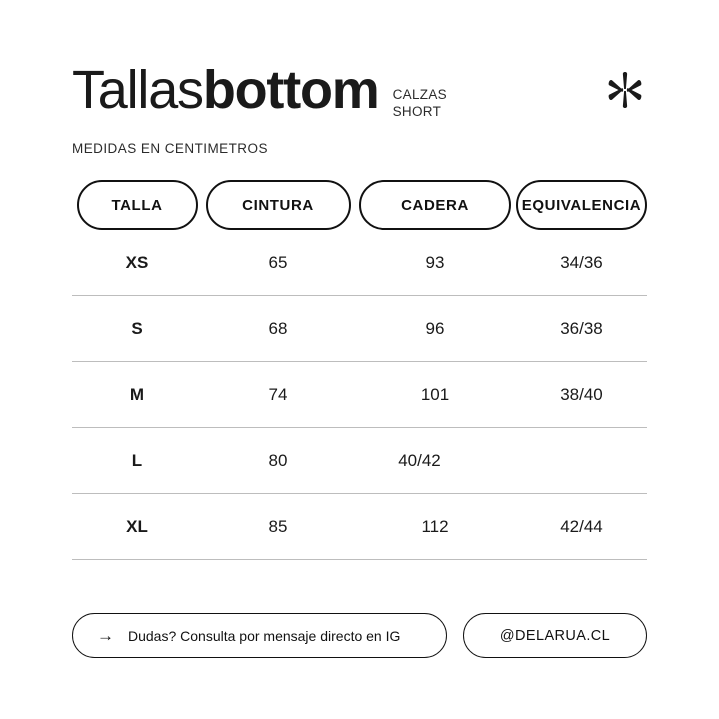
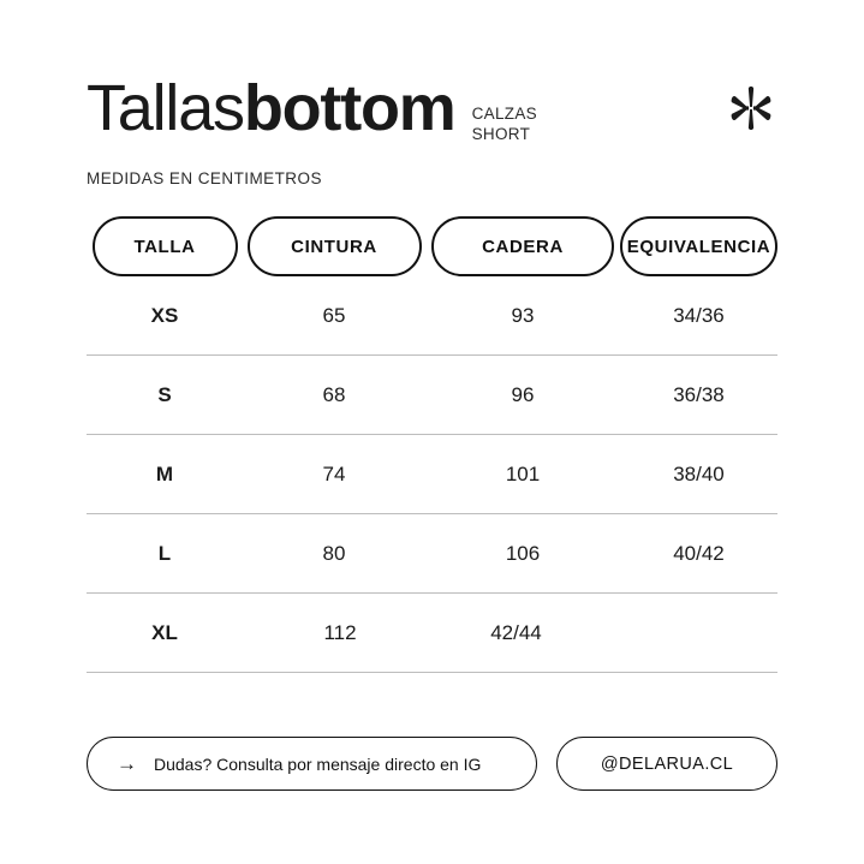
  Tallasbottom
  CALZAS
  SHORT
  MEDIDAS EN CENTIMETROS
  TALLA
  CINTURA
  CADERA
  EQUIVALENCIA
  XS
  65
  93
  34/36
  S
  68
  96
  36/38
  M
  74
  101
  38/40
  L
  80
+ 106
  40/42
  XL
- 85
  112
  42/44
  →
  Dudas? Consulta por mensaje directo en IG
  @DELARUA.CL
